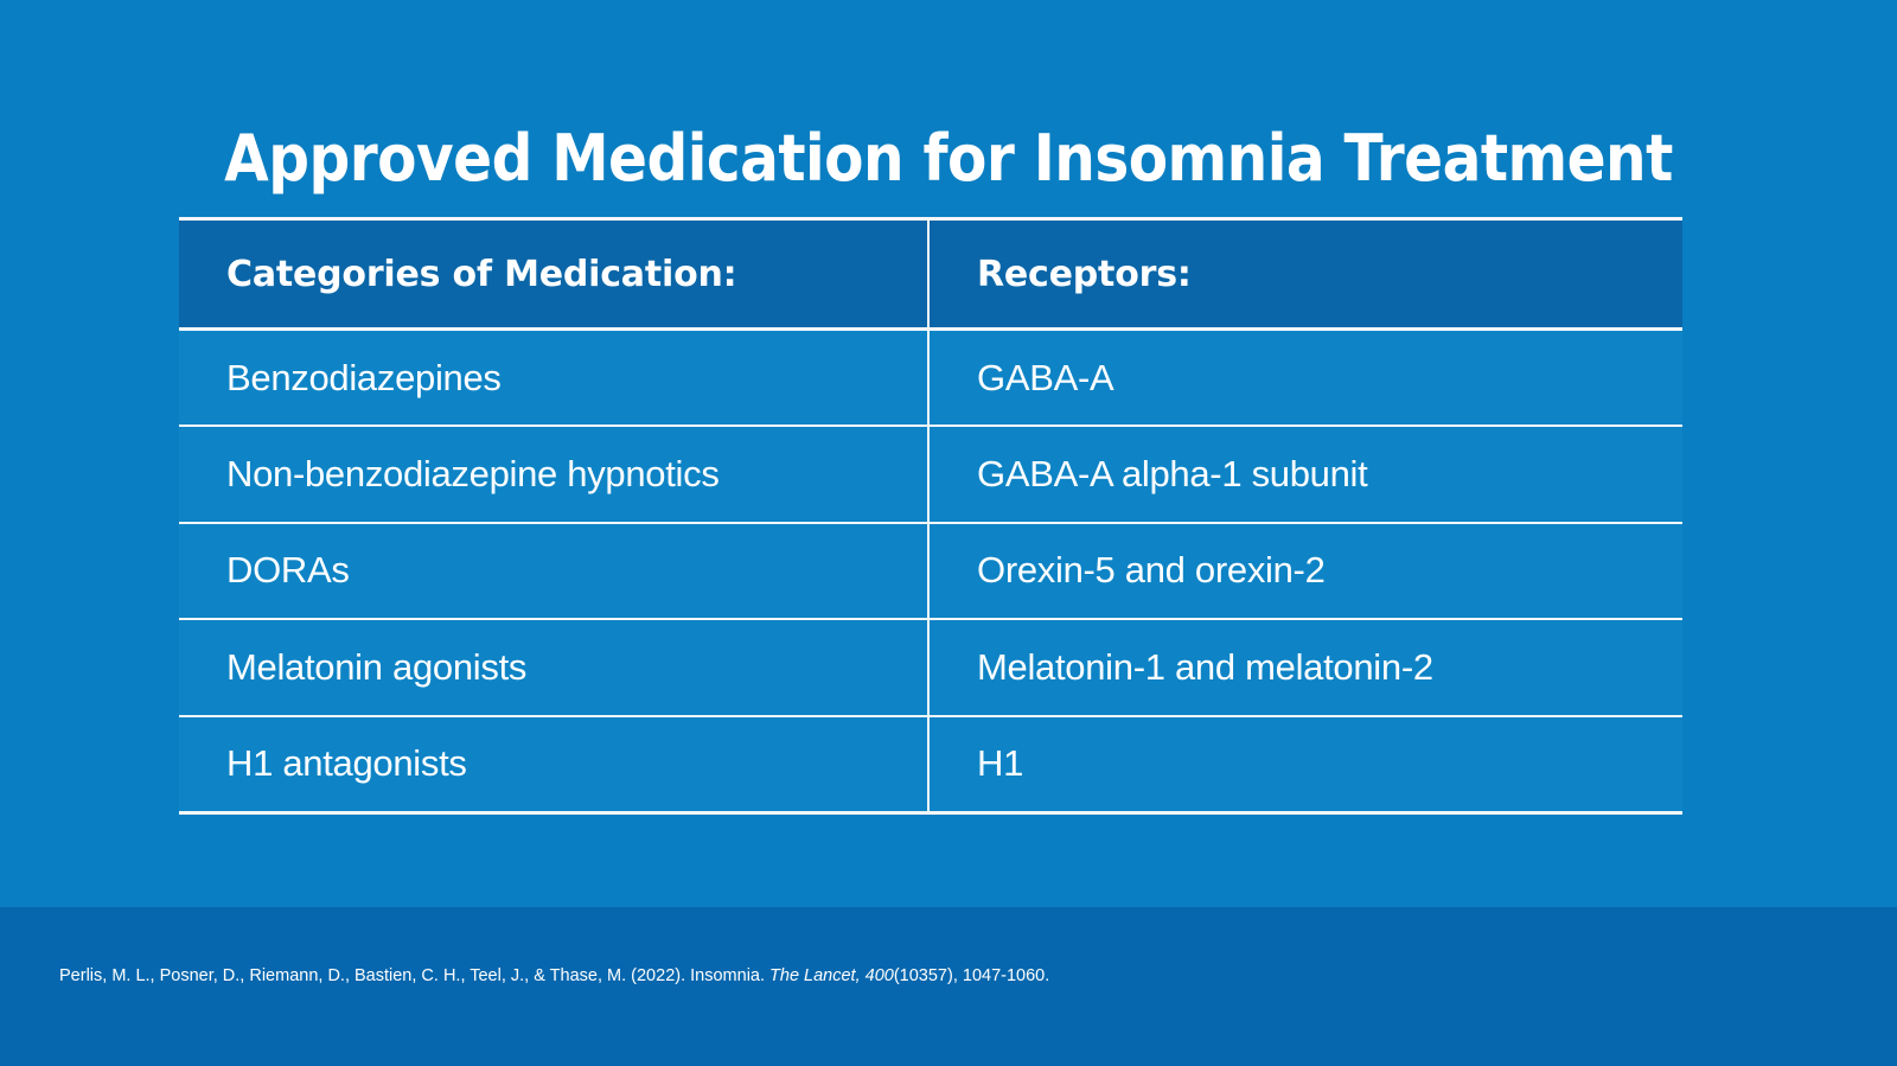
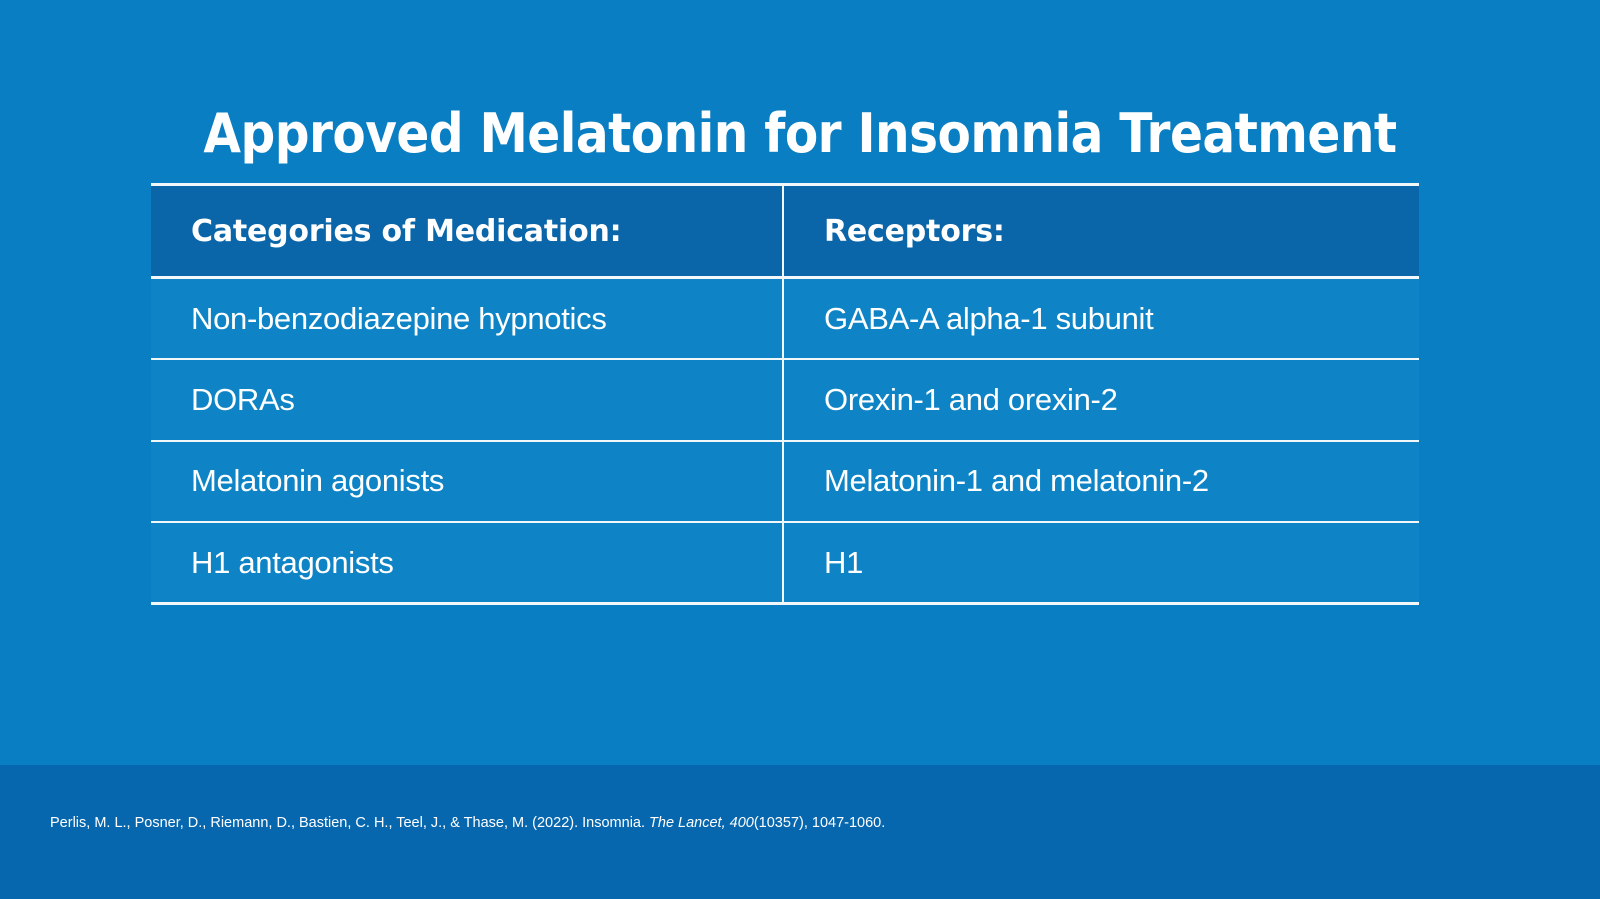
- Approved Medication for Insomnia Treatment
+ Approved Melatonin for Insomnia Treatment
  Categories of Medication:	Receptors:
- Benzodiazepines	GABA-A
  Non-benzodiazepine hypnotics	GABA-A alpha-1 subunit
- DORAs	Orexin-5 and orexin-2
+ DORAs	Orexin-1 and orexin-2
  Melatonin agonists	Melatonin-1 and melatonin-2
  H1 antagonists	H1
  Perlis, M. L., Posner, D., Riemann, D., Bastien, C. H., Teel, J., & Thase, M. (2022). Insomnia. The Lancet, 400(10357), 1047-1060.
